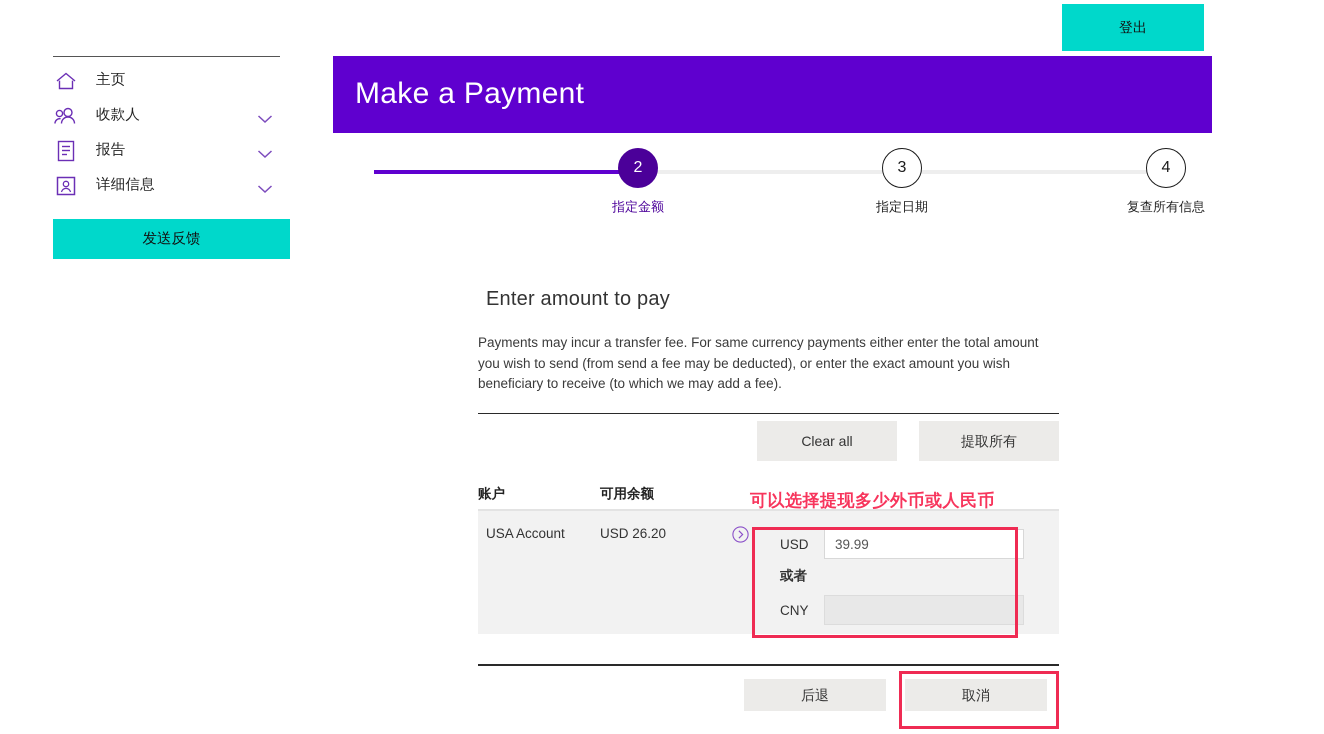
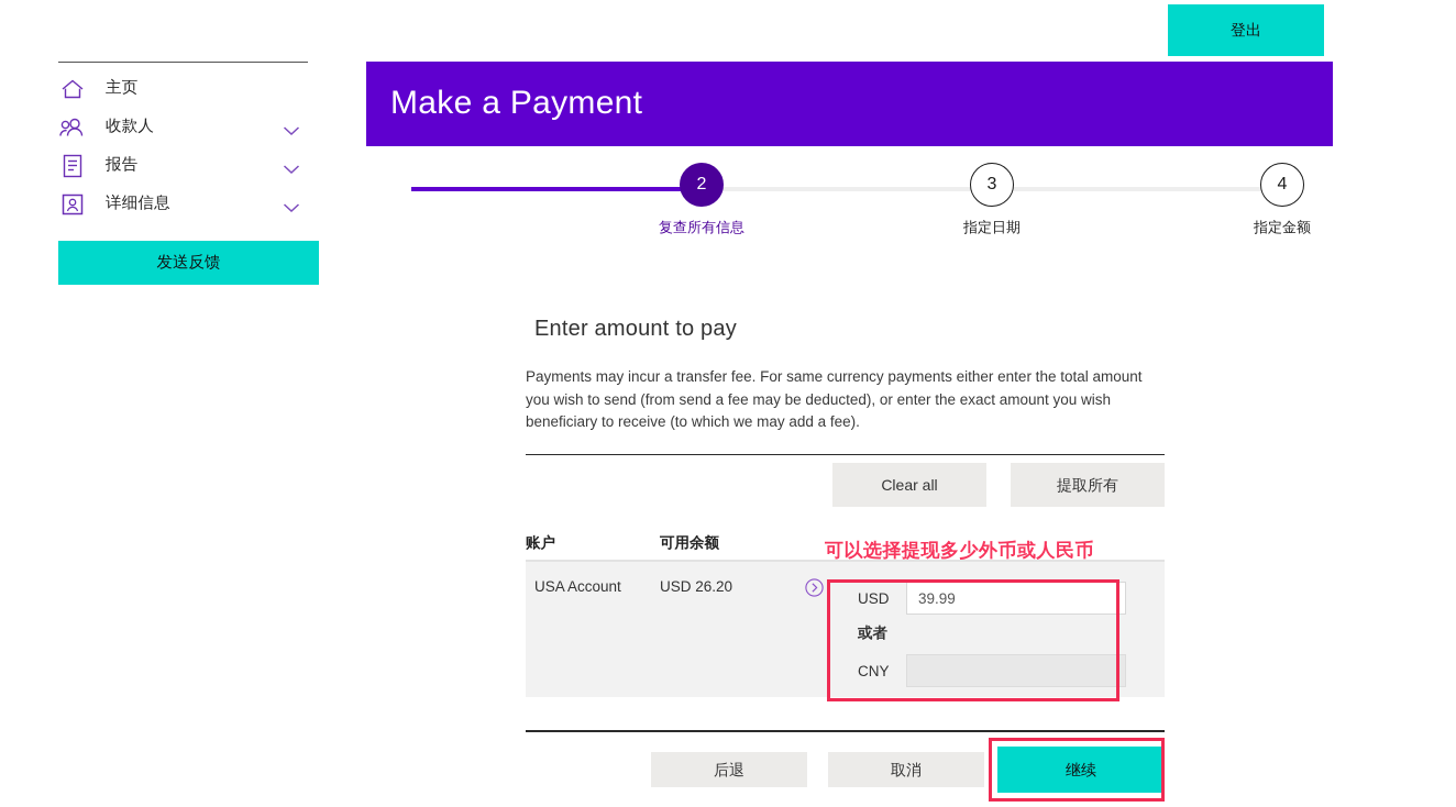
  登出
  主页
  收款人
  报告
  详细信息
  发送反馈
  Make a Payment
  2
- 指定金额
+ 复查所有信息
  3
  指定日期
  4
- 复查所有信息
+ 指定金额
  Enter amount to pay
  Payments may incur a transfer fee. For same currency payments either enter the total amount you wish to send (from send a fee may be deducted), or enter the exact amount you wish beneficiary to receive (to which we may add a fee).
  Clear all
  提取所有
  账户
  可用余额
  USA Account
  USD 26.20
  USD
  39.99
  或者
  CNY
  可以选择提现多少外币或人民币
  后退
  取消
+ 继续
